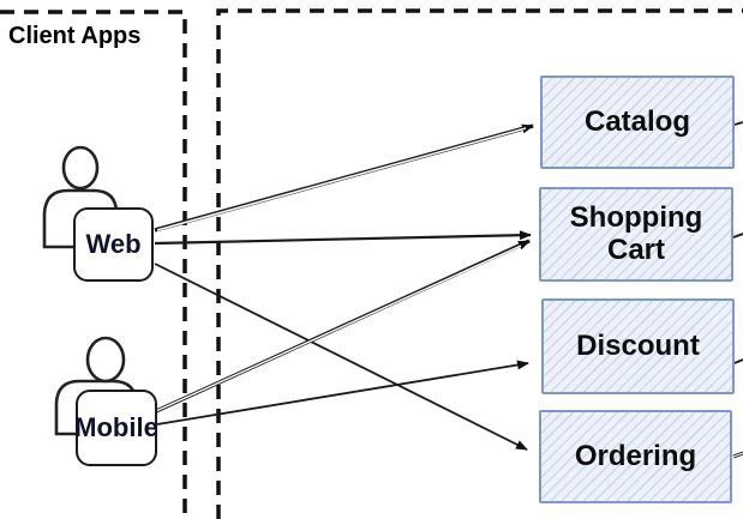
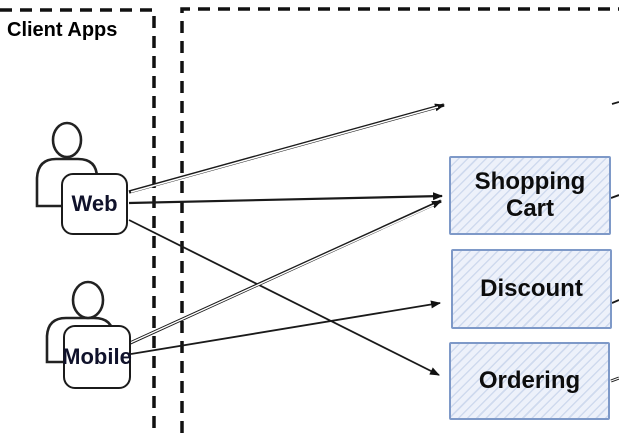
  Client Apps
  Web
  Mobile
- Catalog
  Shopping Cart
  Discount
  Ordering
